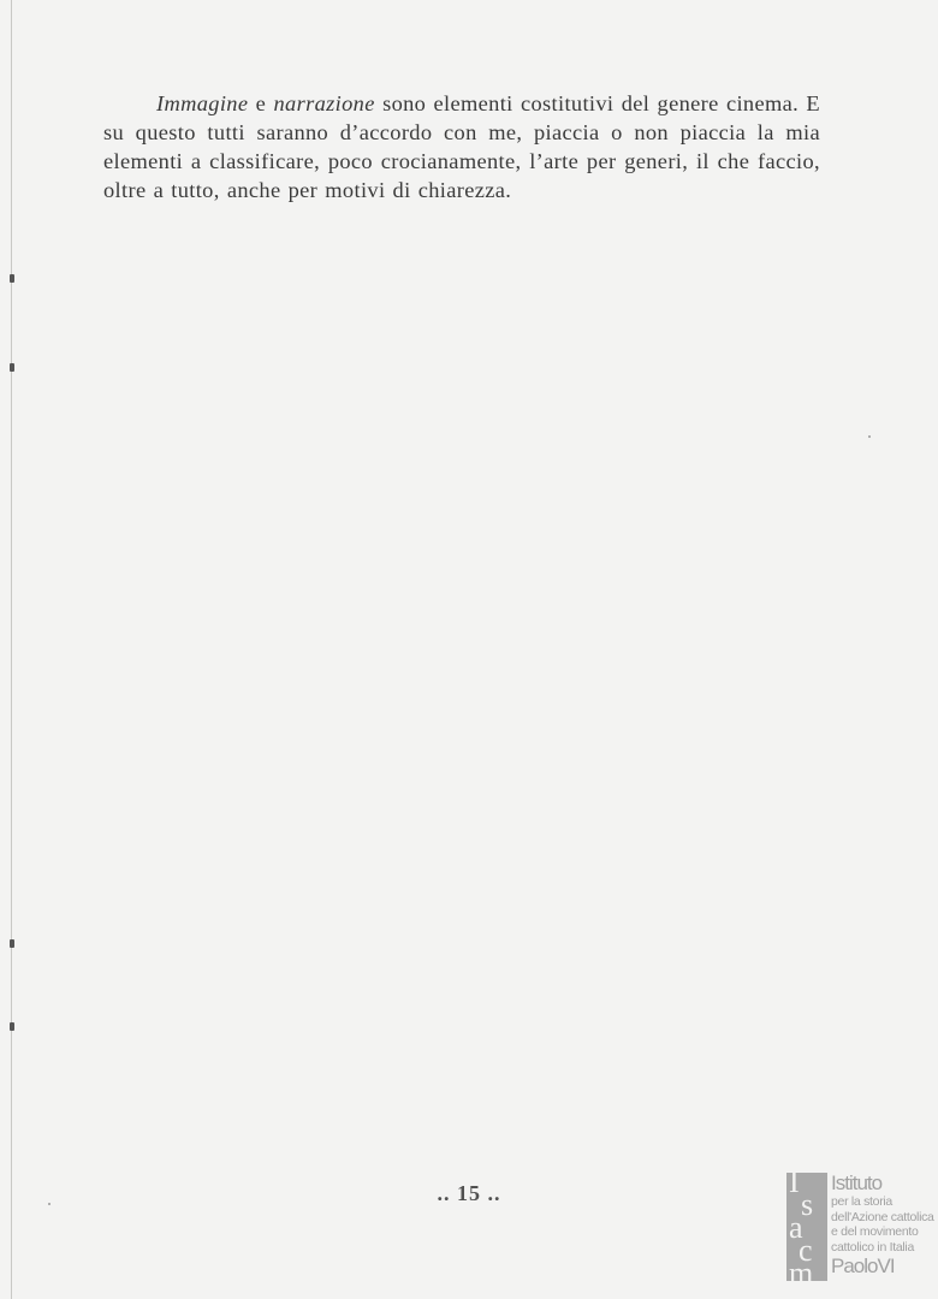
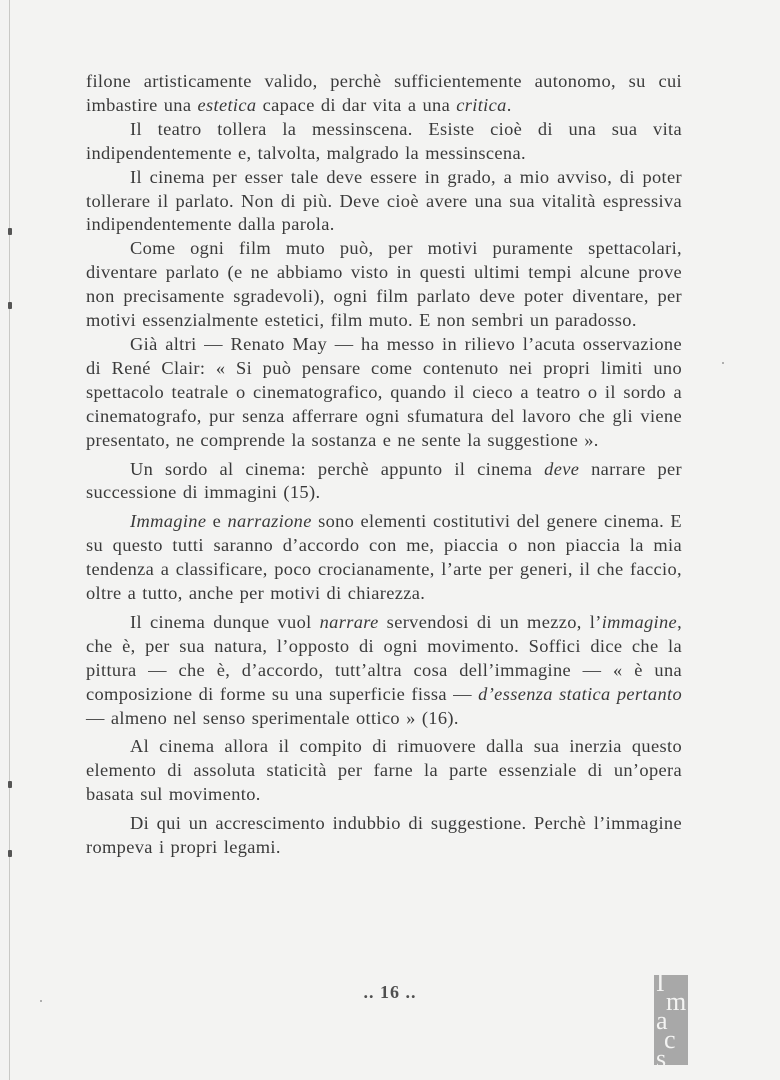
+ filone artisticamente valido, perchè sufficientemente autonomo, su cui imbastire una estetica capace di dar vita a una critica.
+ Il teatro tollera la messinscena. Esiste cioè di una sua vita indipendentemente e, talvolta, malgrado la messinscena.
+ Il cinema per esser tale deve essere in grado, a mio avviso, di poter tollerare il parlato. Non di più. Deve cioè avere una sua vitalità espressiva indipendentemente dalla parola.
+ Come ogni film muto può, per motivi puramente spettacolari, diventare parlato (e ne abbiamo visto in questi ultimi tempi alcune prove non precisamente sgradevoli), ogni film parlato deve poter diventare, per motivi essenzialmente estetici, film muto. E non sembri un paradosso.
+ Già altri — Renato May — ha messo in rilievo l’acuta osservazione di René Clair: « Si può pensare come contenuto nei propri limiti uno spettacolo teatrale o cinematografico, quando il cieco a teatro o il sordo a cinematografo, pur senza afferrare ogni sfumatura del lavoro che gli viene presentato, ne comprende la sostanza e ne sente la suggestione ».
+ Un sordo al cinema: perchè appunto il cinema deve narrare per successione di immagini (15).
- Immagine e narrazione sono elementi costitutivi del genere cinema. E su questo tutti saranno d’accordo con me, piaccia o non piaccia la mia elementi a classificare, poco crocianamente, l’arte per generi, il che faccio, oltre a tutto, anche per motivi di chiarezza.
+ Immagine e narrazione sono elementi costitutivi del genere cinema. E su questo tutti saranno d’accordo con me, piaccia o non piaccia la mia tendenza a classificare, poco crocianamente, l’arte per generi, il che faccio, oltre a tutto, anche per motivi di chiarezza.
+ Il cinema dunque vuol narrare servendosi di un mezzo, l’immagine, che è, per sua natura, l’opposto di ogni movimento. Soffici dice che la pittura — che è, d’accordo, tutt’altra cosa dell’immagine — « è una composizione di forme su una superficie fissa — d’essenza statica pertanto — almeno nel senso sperimentale ottico » (16).
+ Al cinema allora il compito di rimuovere dalla sua inerzia questo elemento di assoluta staticità per farne la parte essenziale di un’opera basata sul movimento.
+ Di qui un accrescimento indubbio di suggestione. Perchè l’immagine rompeva i propri legami.
- .. 15 ..
+ .. 16 ..
  I
- s
+ m
  a
  c
- m
+ s
- Istituto
- per la storia
- dell'Azione cattolica
- e del movimento
- cattolico in Italia
- PaoloVI
